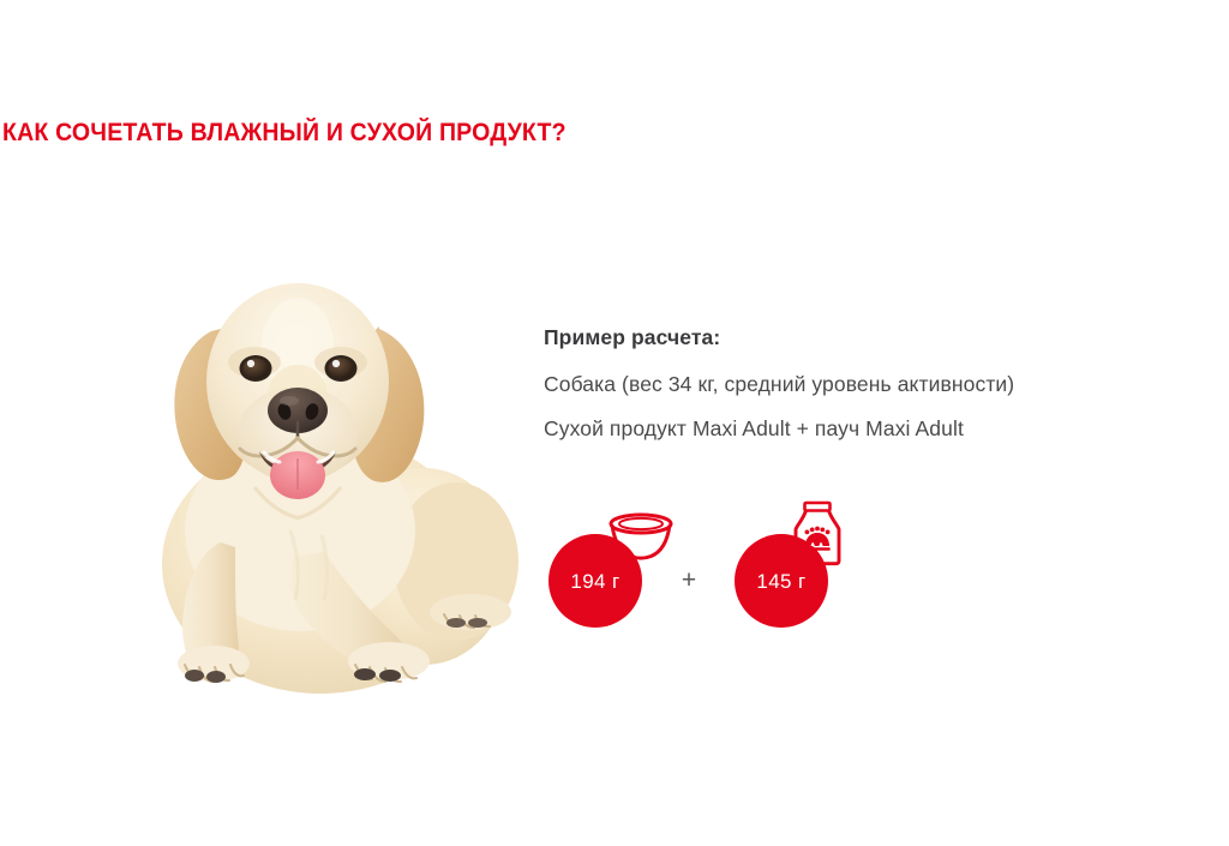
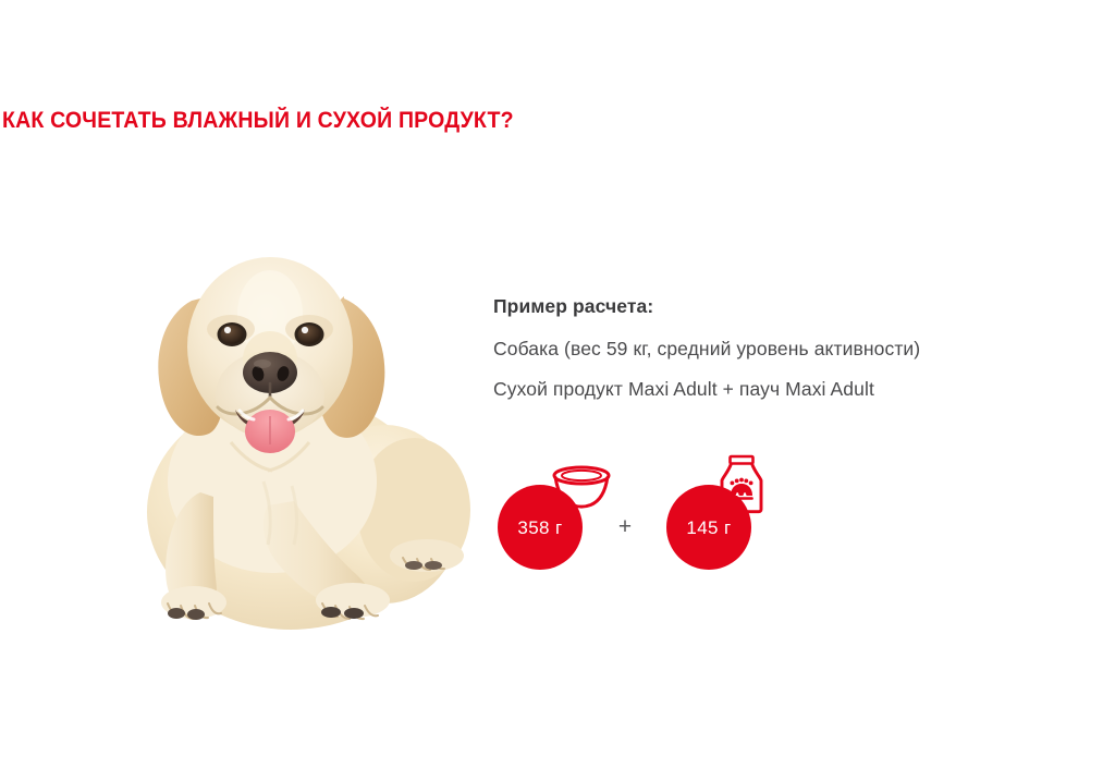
  КАК СОЧЕТАТЬ ВЛАЖНЫЙ И СУХОЙ ПРОДУКТ?
  Пример расчета:
- Собака (вес 34 кг, средний уровень активности)
+ Собака (вес 59 кг, средний уровень активности)
  Сухой продукт Maxi Adult + пауч Maxi Adult
- 194 г
+ 358 г
  +
  145 г
